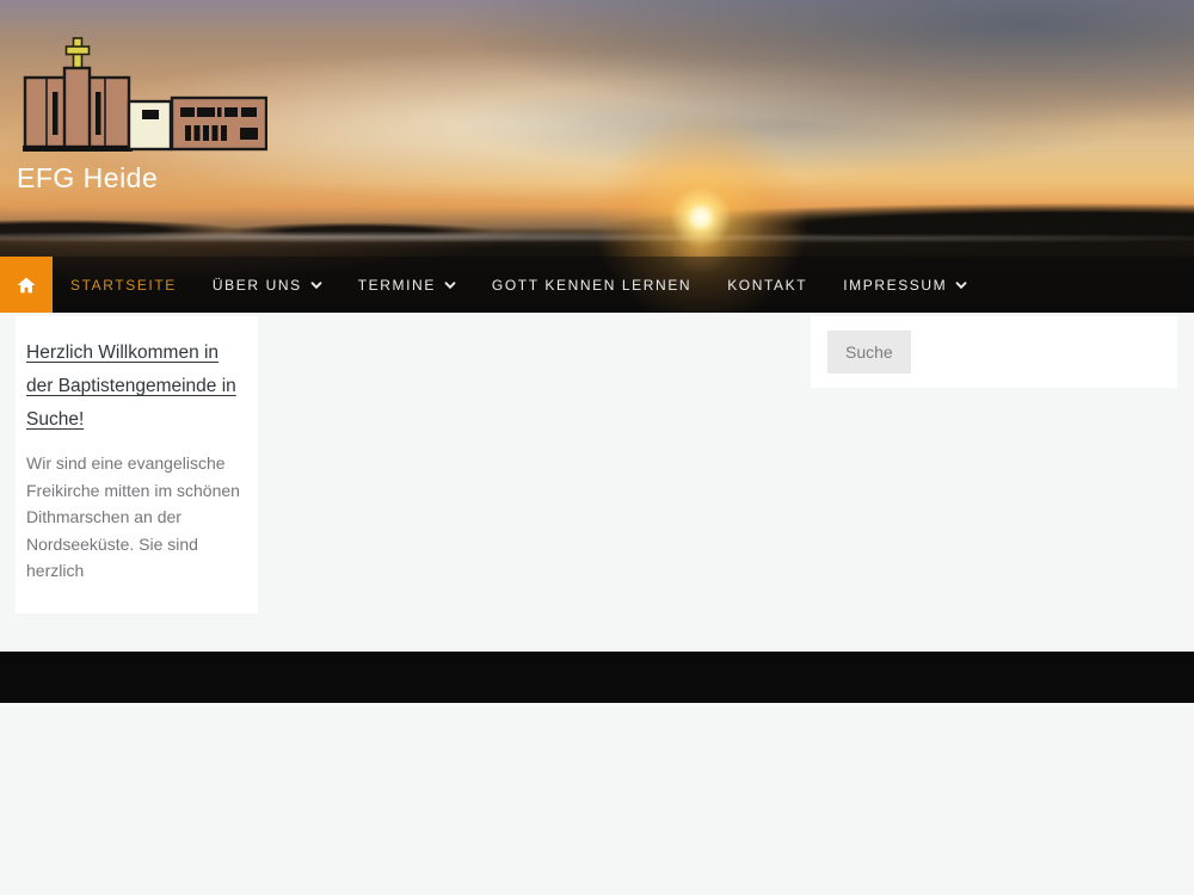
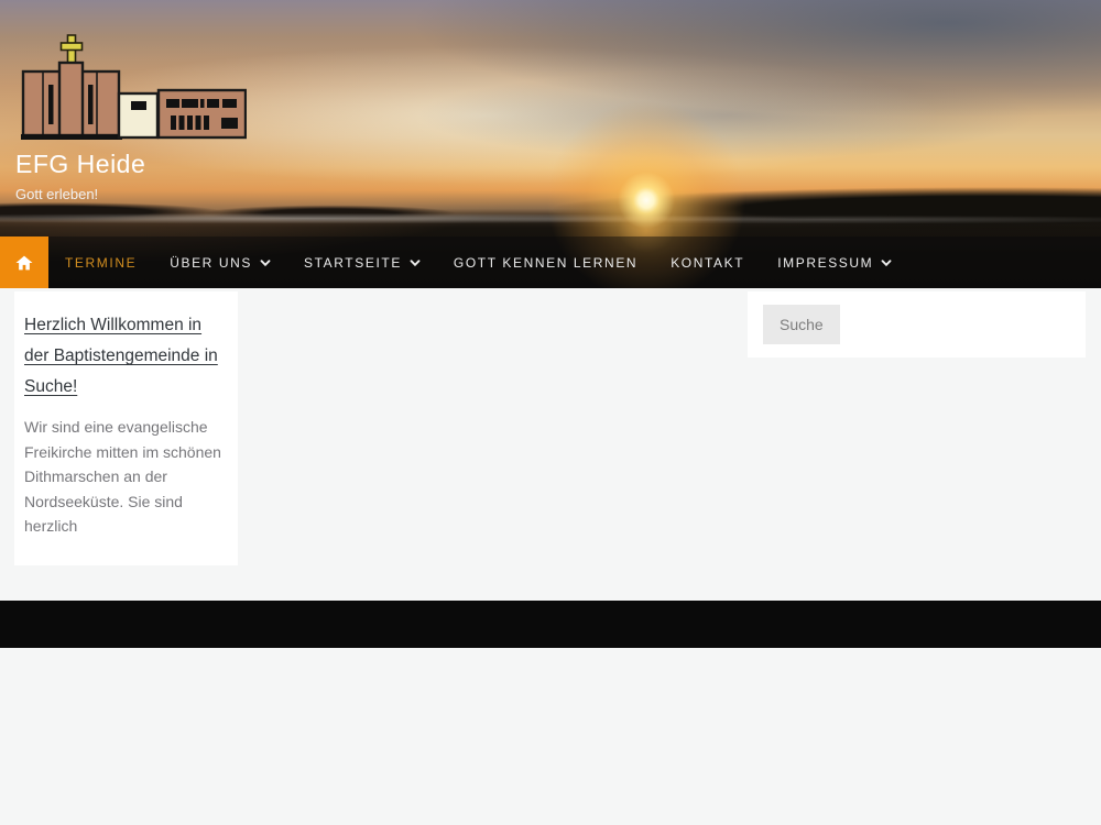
  EFG Heide
+ Gott erleben!
- STARTSEITE
+ TERMINE
  ÜBER UNS
- TERMINE
+ STARTSEITE
  GOTT KENNEN LERNEN
  KONTAKT
  IMPRESSUM
  Herzlich Willkommen in der Baptistengemeinde in Suche!
  Wir sind eine evangelische Freikirche mitten im schönen Dithmarschen an der Nordseeküste. Sie sind herzlich
  Suche
